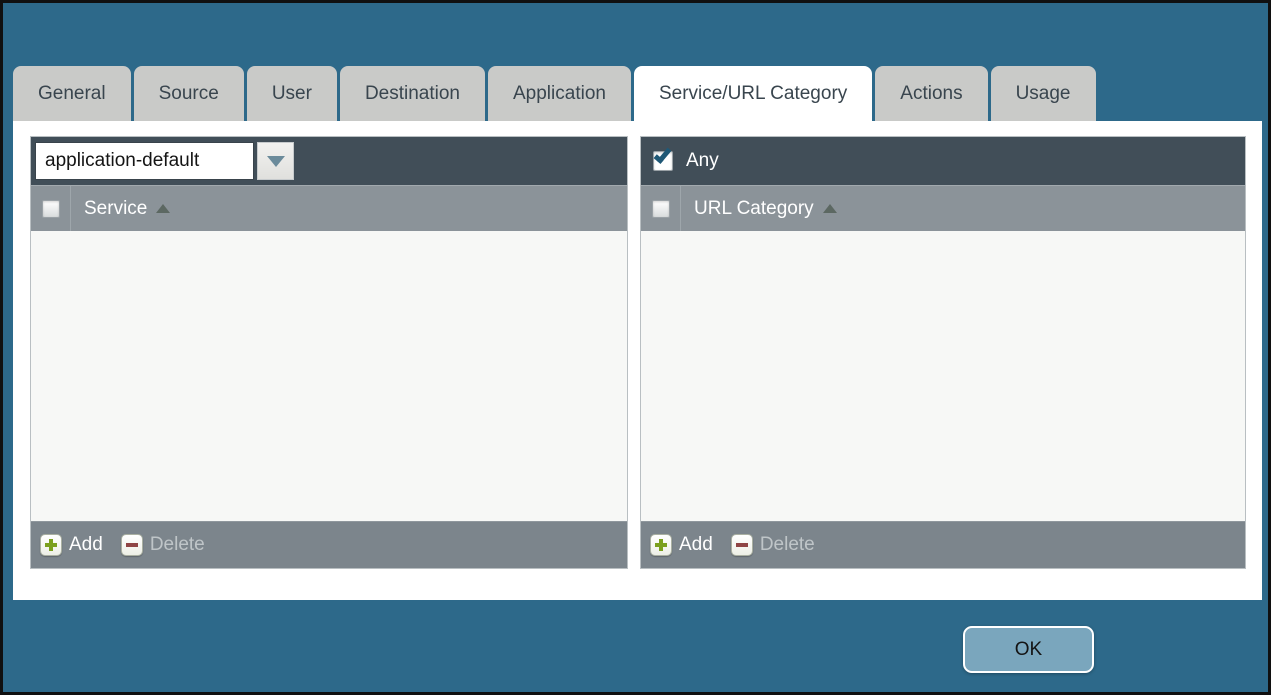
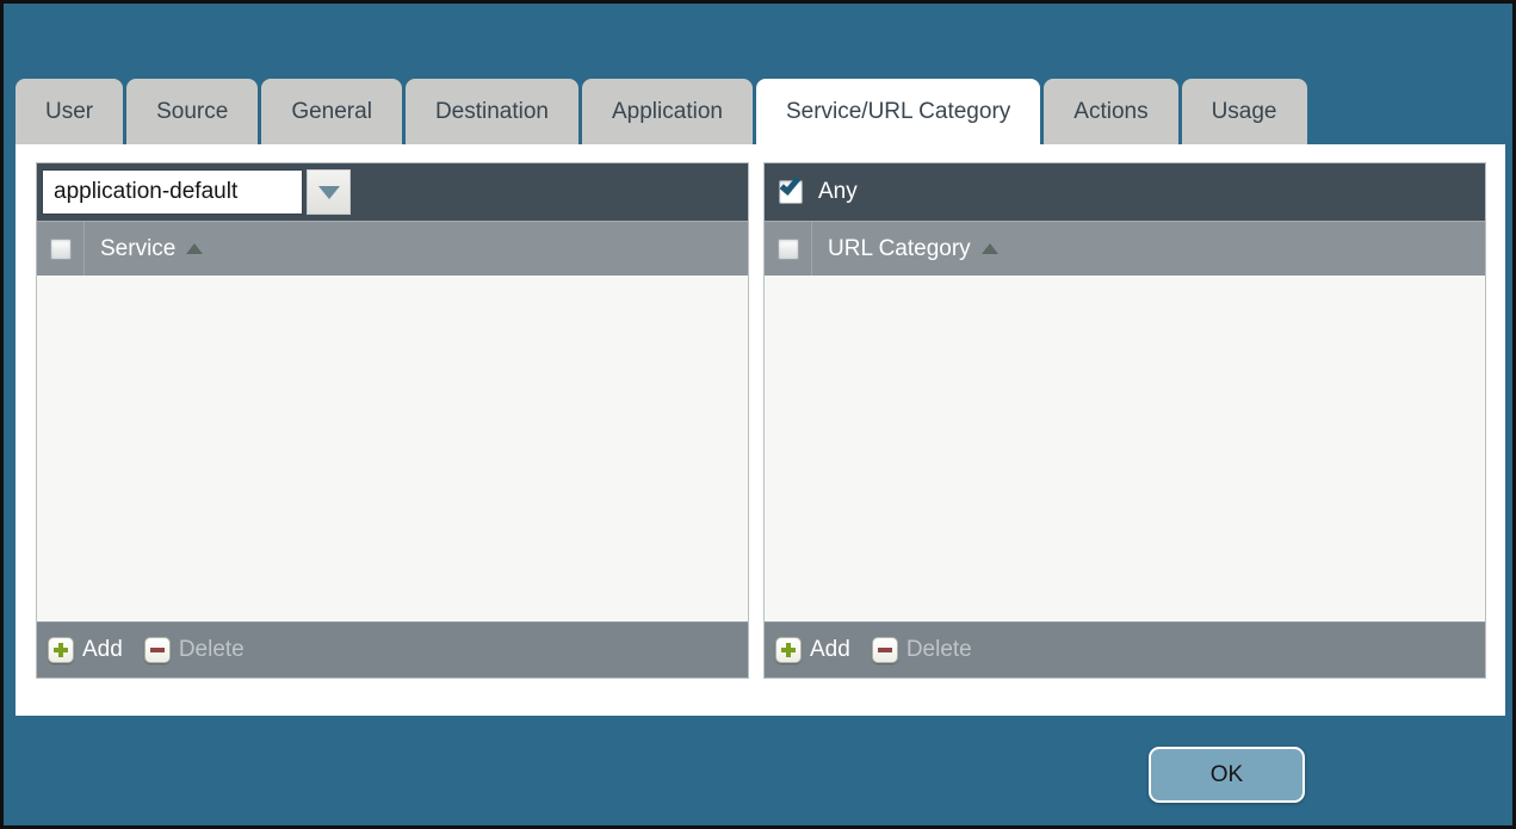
- General
+ User
  Source
- User
+ General
  Destination
  Application
  Service/URL Category
  Actions
  Usage
  application-default
  Service
  Add
  Delete
  Any
  URL Category
  Add
  Delete
  OK
